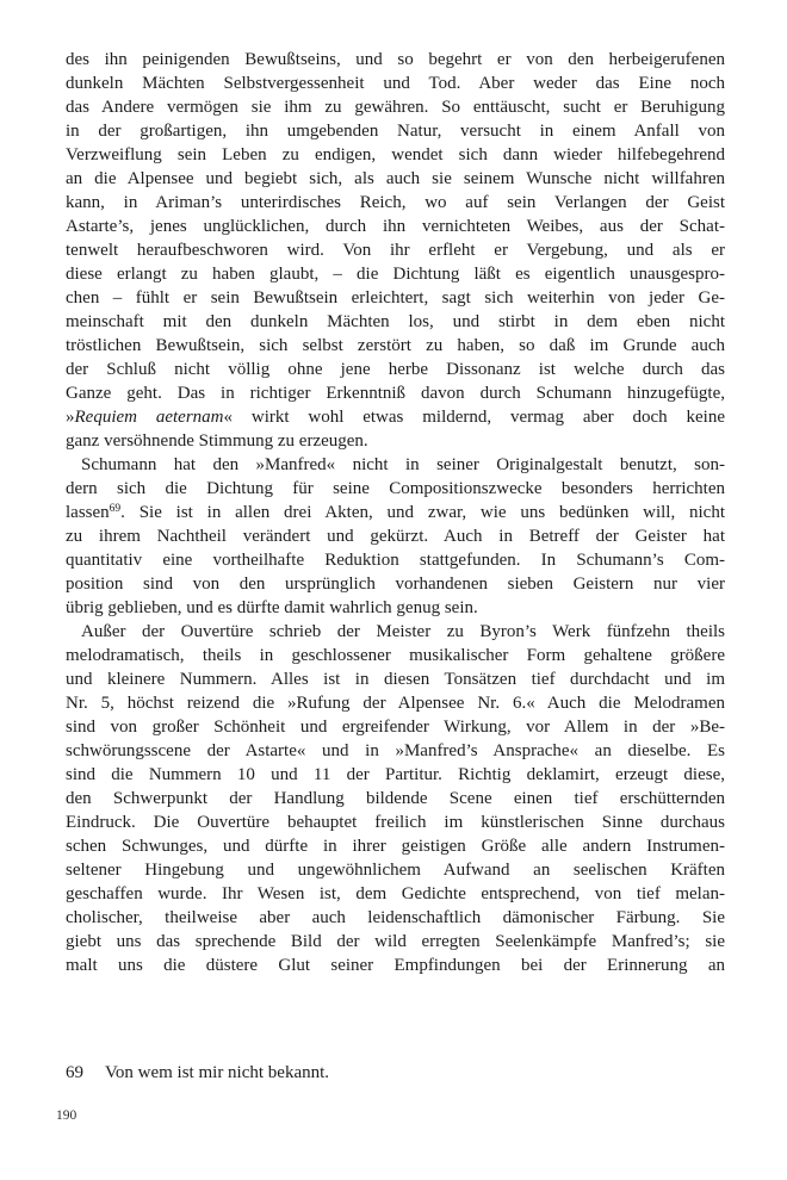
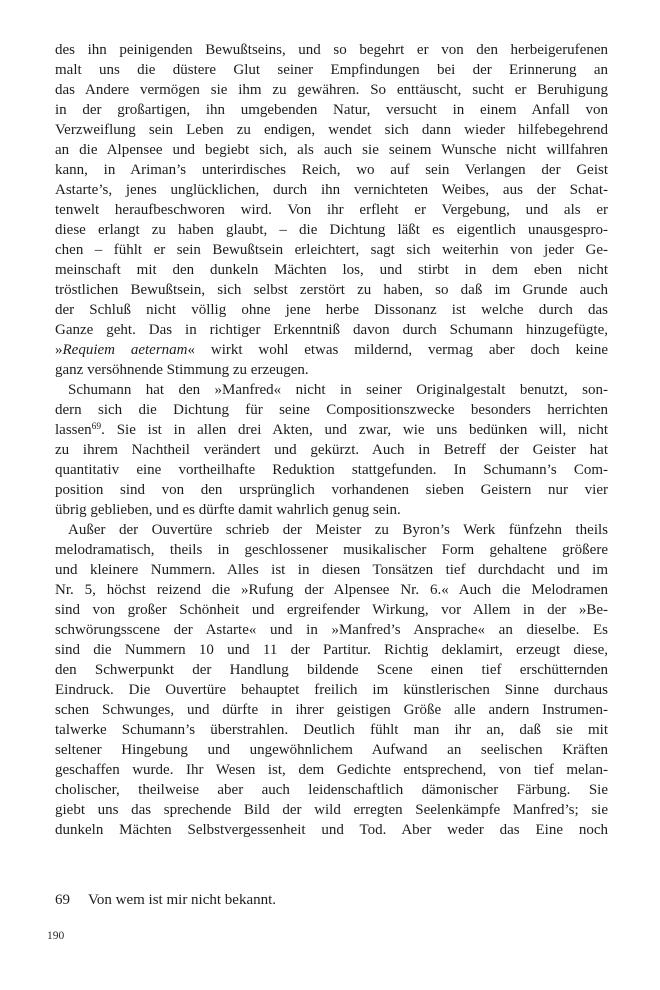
  des ihn peinigenden Bewußtseins, und so begehrt er von den herbeigerufenen
- dunkeln Mächten Selbstvergessenheit und Tod. Aber weder das Eine noch
+ malt uns die düstere Glut seiner Empfindungen bei der Erinnerung an
  das Andere vermögen sie ihm zu gewähren. So enttäuscht, sucht er Beruhigung
  in der großartigen, ihn umgebenden Natur, versucht in einem Anfall von
  Verzweiflung sein Leben zu endigen, wendet sich dann wieder hilfebegehrend
  an die Alpensee und begiebt sich, als auch sie seinem Wunsche nicht willfahren
  kann, in Ariman’s unterirdisches Reich, wo auf sein Verlangen der Geist
  Astarte’s, jenes unglücklichen, durch ihn vernichteten Weibes, aus der Schat-
  tenwelt heraufbeschworen wird. Von ihr erfleht er Vergebung, und als er
  diese erlangt zu haben glaubt, – die Dichtung läßt es eigentlich unausgespro-
  chen – fühlt er sein Bewußtsein erleichtert, sagt sich weiterhin von jeder Ge-
  meinschaft mit den dunkeln Mächten los, und stirbt in dem eben nicht
  tröstlichen Bewußtsein, sich selbst zerstört zu haben, so daß im Grunde auch
  der Schluß nicht völlig ohne jene herbe Dissonanz ist welche durch das
  Ganze geht. Das in richtiger Erkenntniß davon durch Schumann hinzugefügte,
  »Requiem aeternam« wirkt wohl etwas mildernd, vermag aber doch keine
  ganz versöhnende Stimmung zu erzeugen.
  Schumann hat den »Manfred« nicht in seiner Originalgestalt benutzt, son-
  dern sich die Dichtung für seine Compositionszwecke besonders herrichten
  lassen69. Sie ist in allen drei Akten, und zwar, wie uns bedünken will, nicht
  zu ihrem Nachtheil verändert und gekürzt. Auch in Betreff der Geister hat
  quantitativ eine vortheilhafte Reduktion stattgefunden. In Schumann’s Com-
  position sind von den ursprünglich vorhandenen sieben Geistern nur vier
  übrig geblieben, und es dürfte damit wahrlich genug sein.
  Außer der Ouvertüre schrieb der Meister zu Byron’s Werk fünfzehn theils
  melodramatisch, theils in geschlossener musikalischer Form gehaltene größere
  und kleinere Nummern. Alles ist in diesen Tonsätzen tief durchdacht und im
  Nr. 5, höchst reizend die »Rufung der Alpensee Nr. 6.« Auch die Melodramen
  sind von großer Schönheit und ergreifender Wirkung, vor Allem in der »Be-
  schwörungsscene der Astarte« und in »Manfred’s Ansprache« an dieselbe. Es
  sind die Nummern 10 und 11 der Partitur. Richtig deklamirt, erzeugt diese,
  den Schwerpunkt der Handlung bildende Scene einen tief erschütternden
  Eindruck. Die Ouvertüre behauptet freilich im künstlerischen Sinne durchaus
  schen Schwunges, und dürfte in ihrer geistigen Größe alle andern Instrumen-
+ talwerke Schumann’s überstrahlen. Deutlich fühlt man ihr an, daß sie mit
  seltener Hingebung und ungewöhnlichem Aufwand an seelischen Kräften
  geschaffen wurde. Ihr Wesen ist, dem Gedichte entsprechend, von tief melan-
  cholischer, theilweise aber auch leidenschaftlich dämonischer Färbung. Sie
  giebt uns das sprechende Bild der wild erregten Seelenkämpfe Manfred’s; sie
- malt uns die düstere Glut seiner Empfindungen bei der Erinnerung an
+ dunkeln Mächten Selbstvergessenheit und Tod. Aber weder das Eine noch
  69
  Von wem ist mir nicht bekannt.
  190
